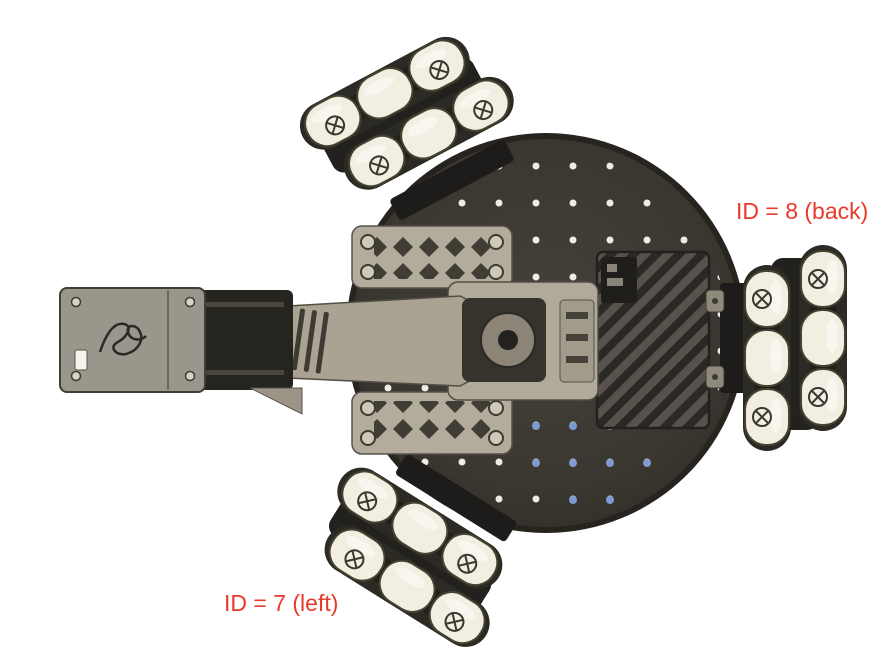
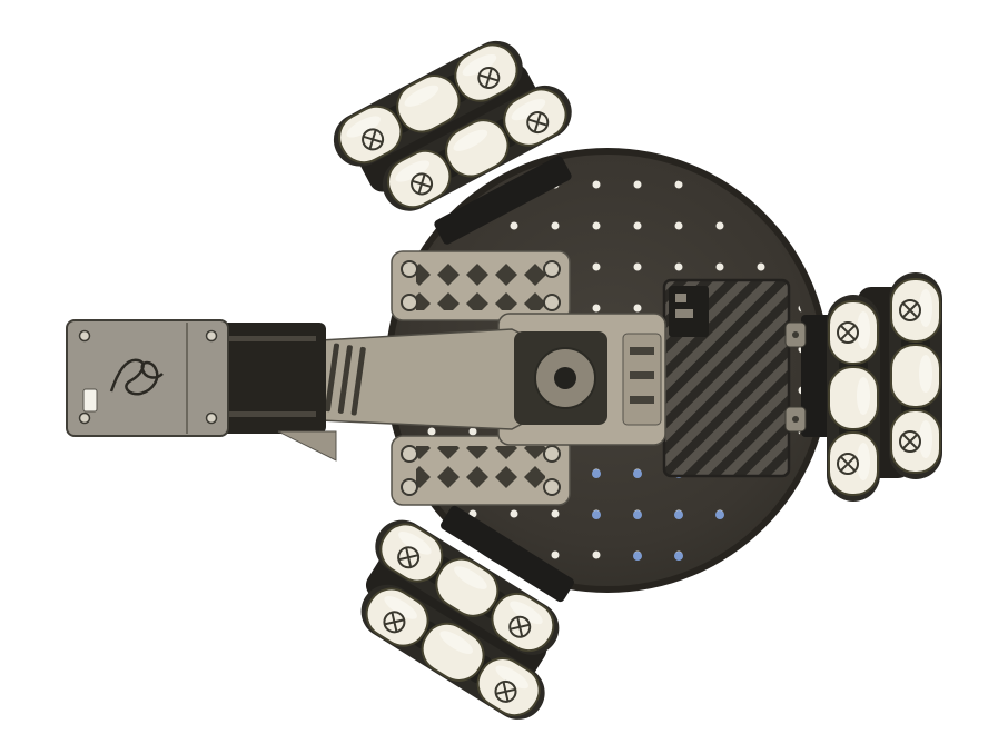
- ID = 8 (back)
- ID = 7 (left)
